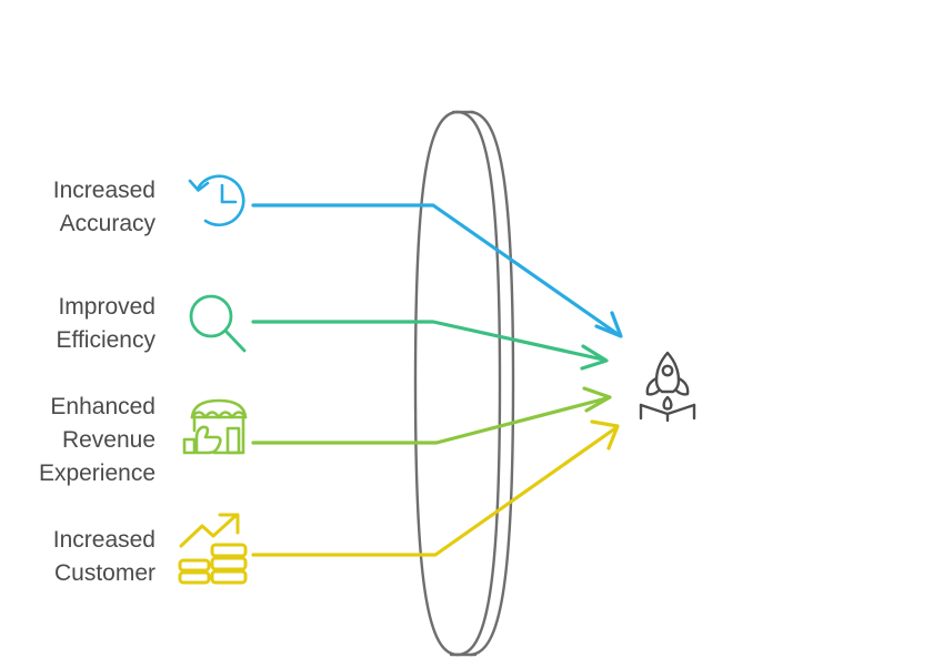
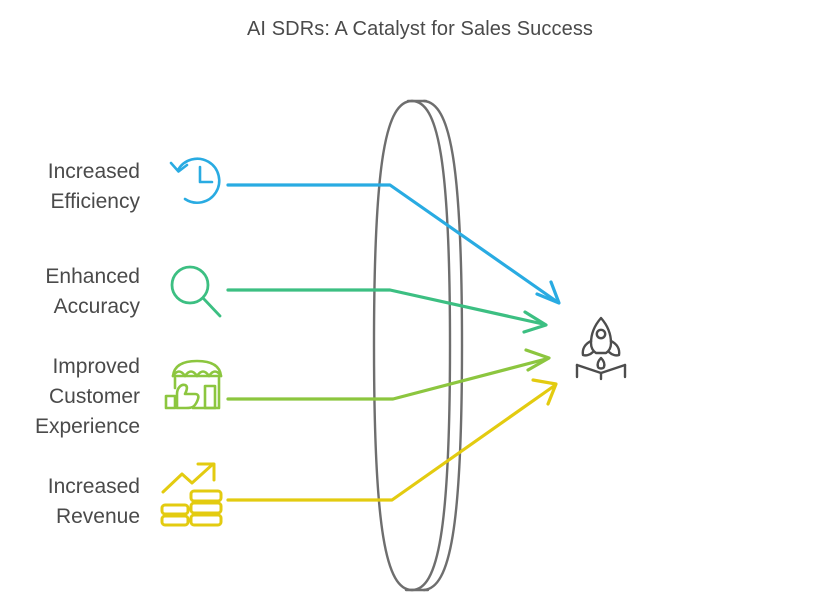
+ AI SDRs: A Catalyst for Sales Success
  Increased
- Accuracy
+ Efficiency
- Improved
+ Enhanced
- Efficiency
+ Accuracy
- Enhanced
+ Improved
- Revenue
+ Customer
  Experience
  Increased
- Customer
+ Revenue
